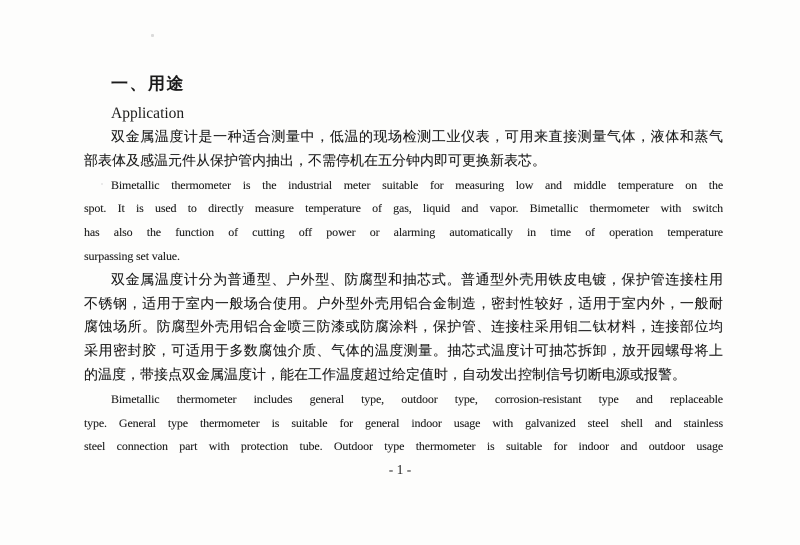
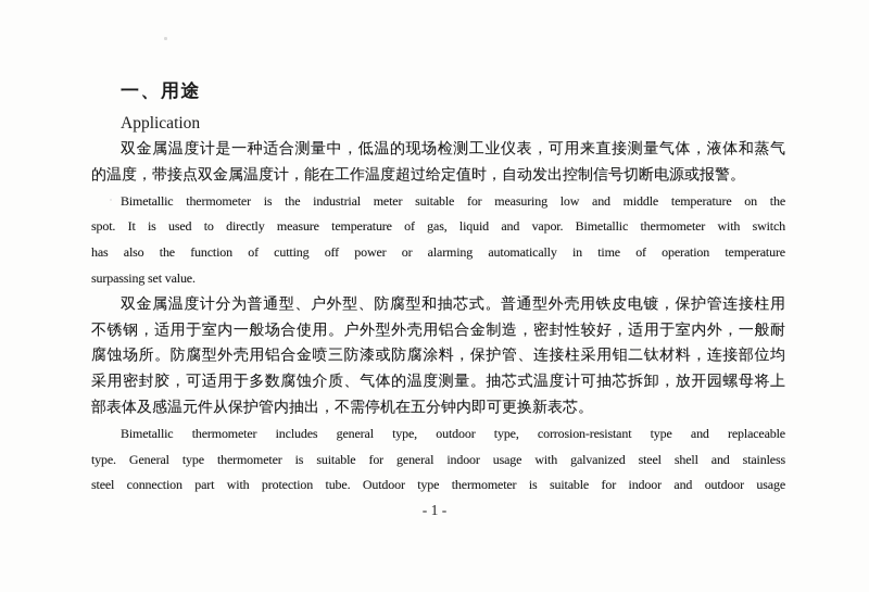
  一、用途
  Application
  双金属温度计是一种适合测量中，低温的现场检测工业仪表，可用来直接测量气体，液体和蒸气
- 部表体及感温元件从保护管内抽出，不需停机在五分钟内即可更换新表芯。
+ 的温度，带接点双金属温度计，能在工作温度超过给定值时，自动发出控制信号切断电源或报警。
  Bimetallic thermometer is the industrial meter suitable for measuring low and middle temperature on the
  spot. It is used to directly measure temperature of gas, liquid and vapor. Bimetallic thermometer with switch
  has also the function of cutting off power or alarming automatically in time of operation temperature
  surpassing set value.
  双金属温度计分为普通型、户外型、防腐型和抽芯式。普通型外壳用铁皮电镀，保护管连接柱用
  不锈钢，适用于室内一般场合使用。户外型外壳用铝合金制造，密封性较好，适用于室内外，一般耐
  腐蚀场所。防腐型外壳用铝合金喷三防漆或防腐涂料，保护管、连接柱采用钼二钛材料，连接部位均
  采用密封胶，可适用于多数腐蚀介质、气体的温度测量。抽芯式温度计可抽芯拆卸，放开园螺母将上
- 的温度，带接点双金属温度计，能在工作温度超过给定值时，自动发出控制信号切断电源或报警。
+ 部表体及感温元件从保护管内抽出，不需停机在五分钟内即可更换新表芯。
  Bimetallic thermometer includes general type, outdoor type, corrosion-resistant type and replaceable
  type. General type thermometer is suitable for general indoor usage with galvanized steel shell and stainless
  steel connection part with protection tube. Outdoor type thermometer is suitable for indoor and outdoor usage
  - 1 -
